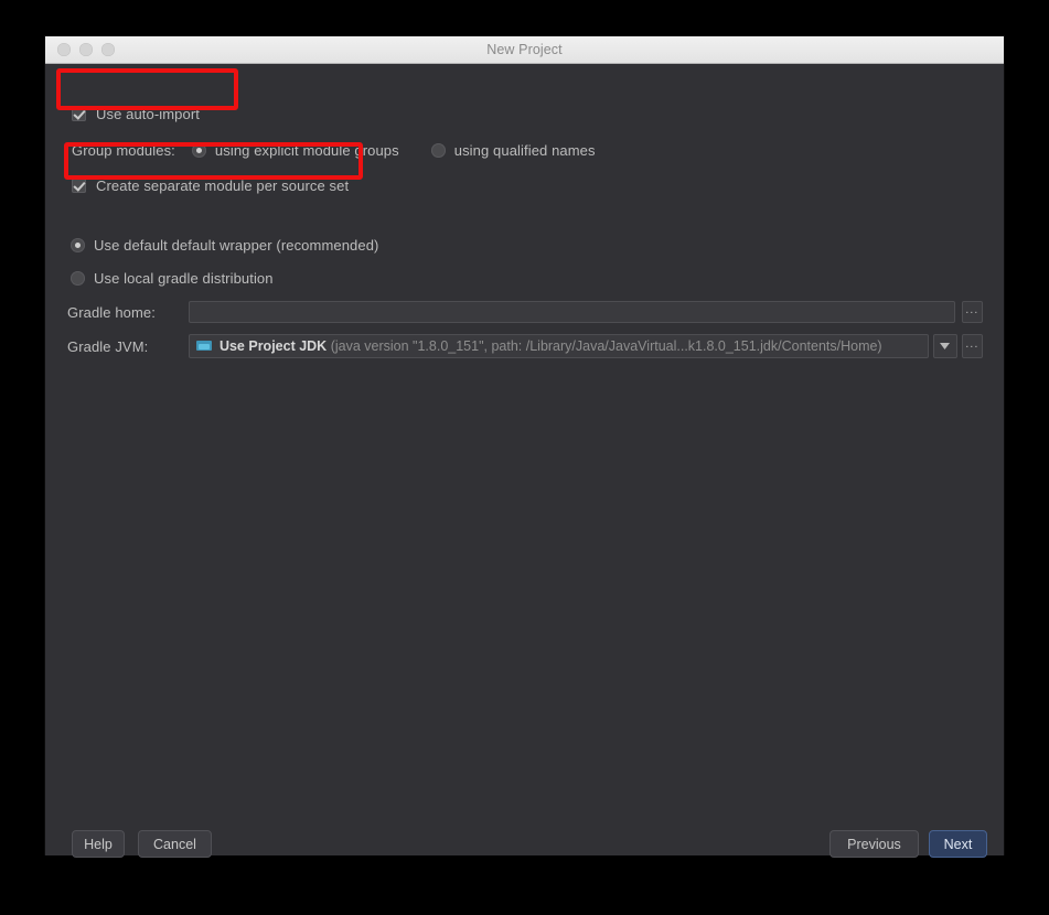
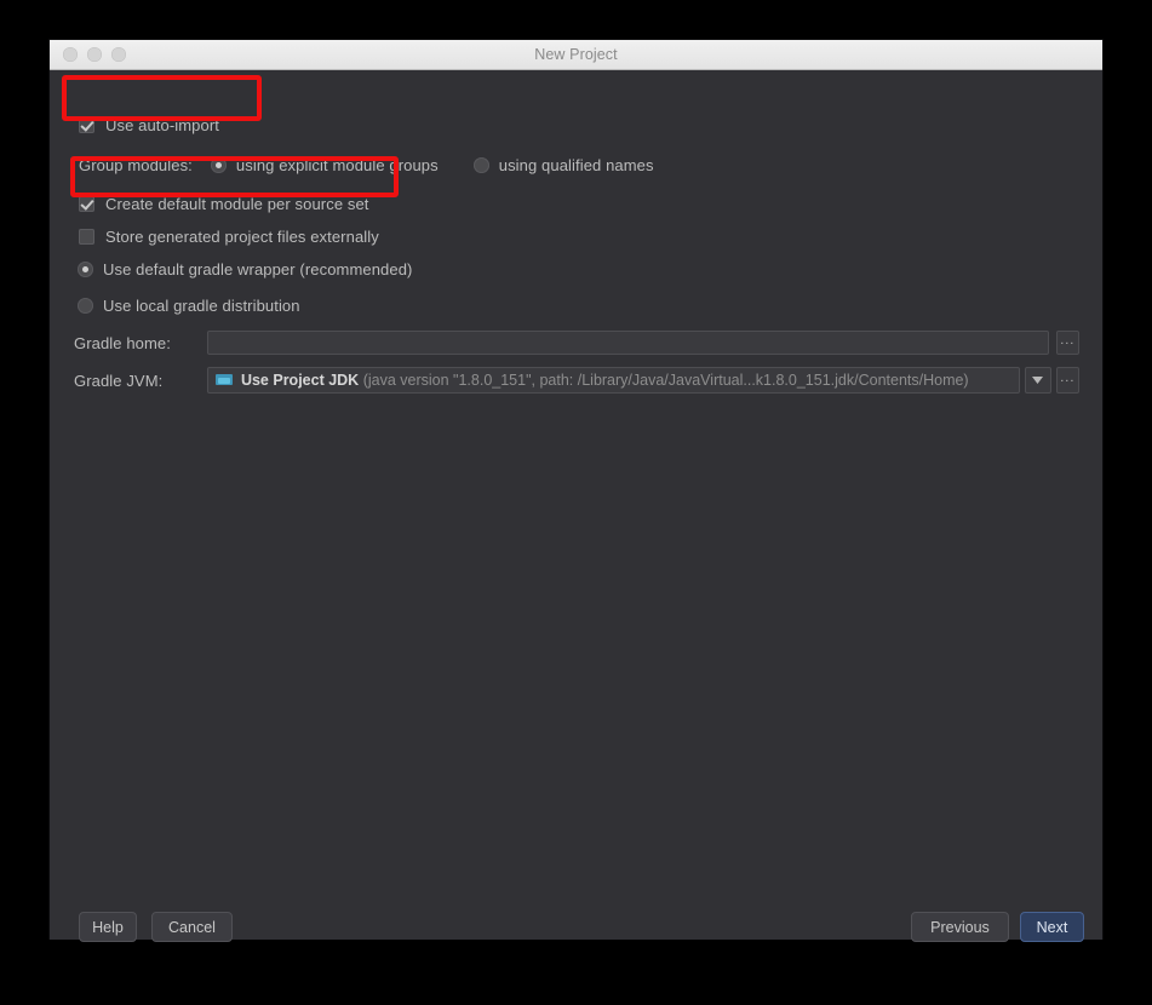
  New Project
  Use auto-import
  Group modules:
  using explicit module groups
  using qualified names
- Create separate module per source set
+ Create default module per source set
+ Store generated project files externally
- Use default default wrapper (recommended)
+ Use default gradle wrapper (recommended)
  Use local gradle distribution
  Gradle home:
  ...
  Gradle JVM:
  Use Project JDK (java version "1.8.0_151", path: /Library/Java/JavaVirtual...k1.8.0_151.jdk/Contents/Home)
  ...
  Help
  Cancel
  Previous
  Next
